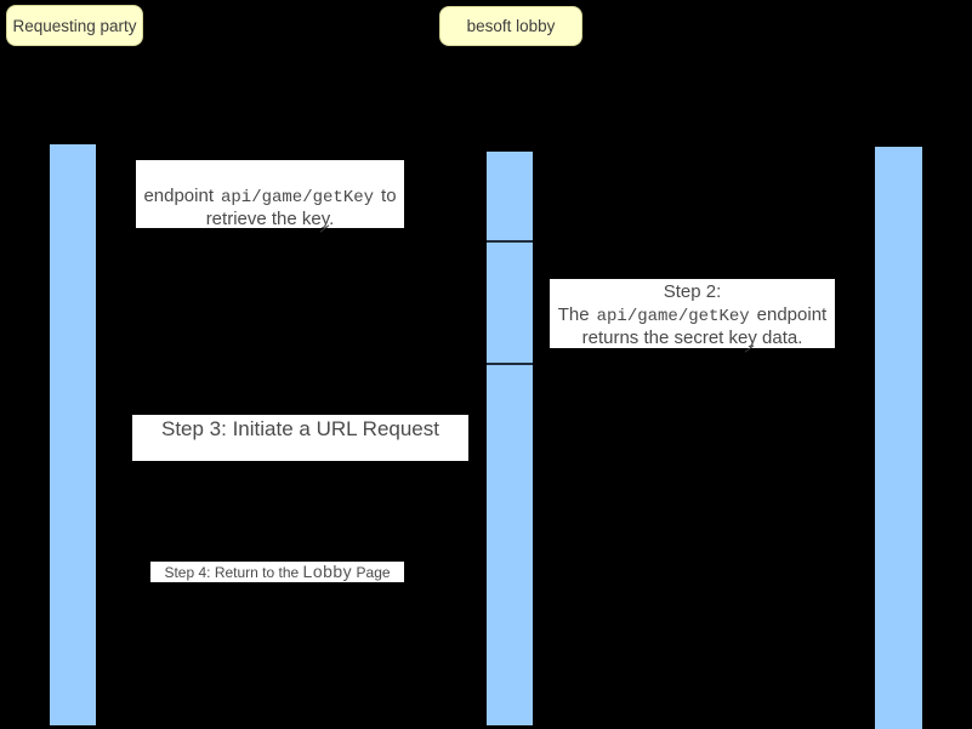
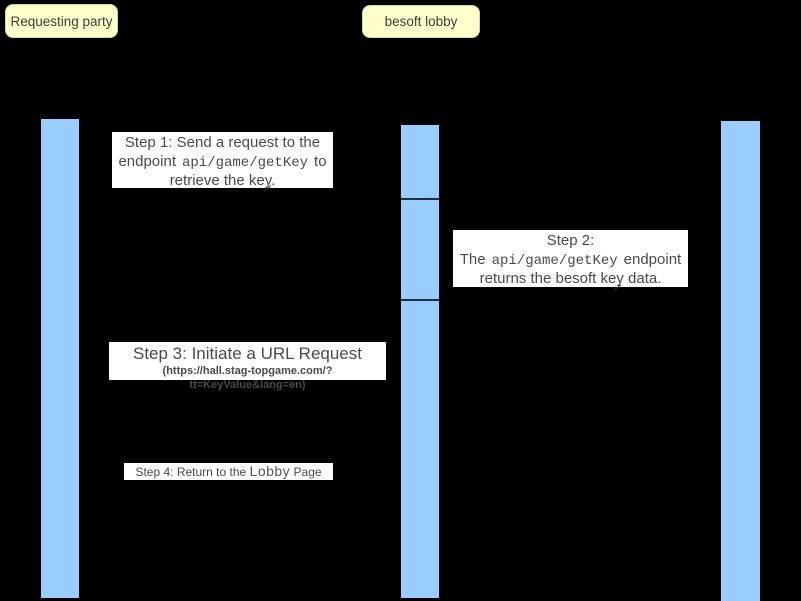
  Requesting party
  besoft lobby
+ Step 1: Send a request to the
  endpoint api/game/getKey to
  retrieve the key.
  Step 2:
  The api/game/getKey endpoint
- returns the secret key data.
+ returns the besoft key data.
  Step 3: Initiate a URL Request
+ (https://hall.stag-topgame.com/?tt=KeyValue&lang=en)
  Step 4: Return to the Lobby Page
